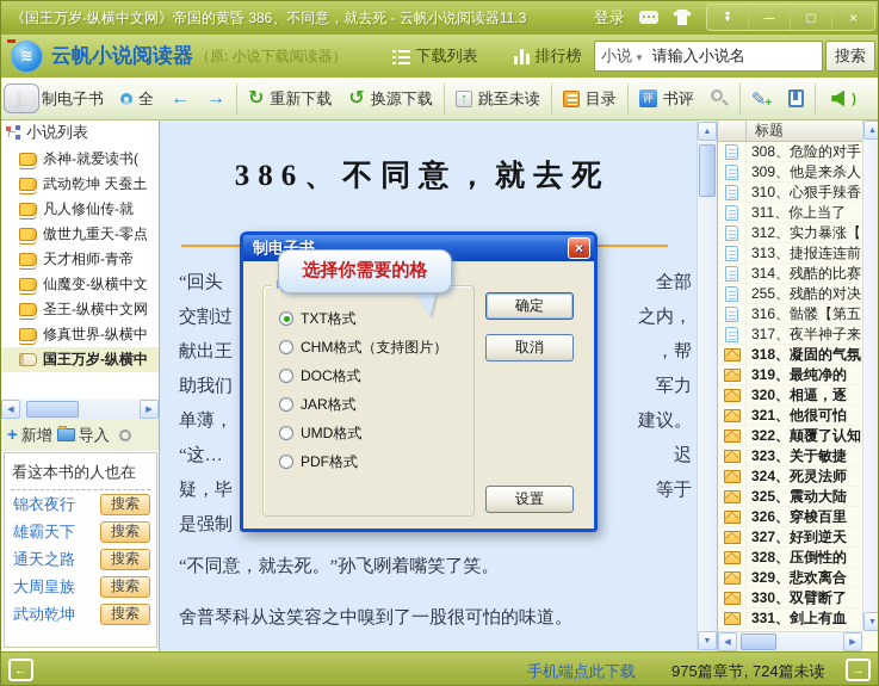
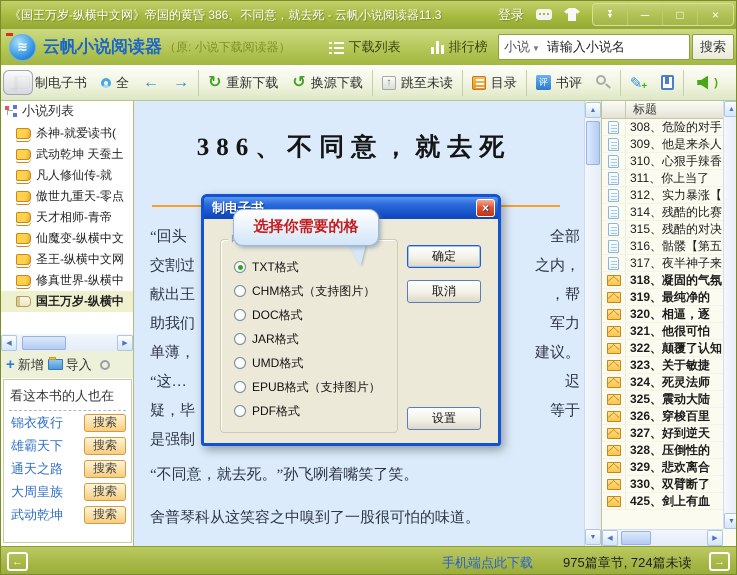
  《国王万岁-纵横中文网》帝国的黄昏 386、不同意，就去死 - 云帆小说阅读器11.3
  登录
  ─
  □
  ×
  ≋
  云帆小说阅读器
  （原: 小说下载阅读器）
  下载列表
  排行榜
  小说
  ▼
  请输入小说名
  搜索
  制电子书
  全
  ←
  →
  ↻
  重新下载
  ↺
  换源下载
  ↑
  跳至未读
  目录
  评
  书评
  ✎
  +
  )
  小说列表
  杀神-就爱读书(
  武动乾坤 天蚕土
  凡人修仙传-就
  傲世九重天-零点
  天才相师-青帝
  仙魔变-纵横中文
  圣王-纵横中文网
  修真世界-纵横中
  国王万岁-纵横中
  +
  新增
  导入
  看这本书的人也在
  锦衣夜行
  搜索
  雄霸天下
  搜索
  通天之路
  搜索
  大周皇族
  搜索
  武动乾坤
  搜索
  386、不同意，就去死
  “回头
  全部
  交割过
  之内，
  献出王
  ，帮
  助我们
  军力
  单薄，
  建议。
  “这…
  迟
  疑，毕
  等于
  是强制
  “不同意，就去死。”孙飞咧着嘴笑了笑。
  舍普琴科从这笑容之中嗅到了一股很可怕的味道。
  ▲
  ▼
  标题
  308、危险的对手
  309、他是来杀人
  310、心狠手辣香
  311、你上当了
  312、实力暴涨【
- 313、捷报连连前
  314、残酷的比赛
- 255、残酷的对决
+ 315、残酷的对决
  316、骷髅【第五
  317、夜半神子来
  318、凝固的气氛
  319、最纯净的
  320、相逼，逐
  321、他很可怕
  322、颠覆了认知
  323、关于敏捷
  324、死灵法师
  325、震动大陆
  326、穿梭百里
  327、好到逆天
  328、压倒性的
  329、悲欢离合
  330、双臂断了
- 331、剑上有血
+ 425、剑上有血
  ←
  手机端点此下载
  975篇章节, 724篇未读
  →
  制电子书
  ×
  TXT格式
  CHM格式（支持图片）
  DOC格式
  JAR格式
  UMD格式
+ EPUB格式（支持图片）
  PDF格式
  确定
  取消
  设置
  选择你需要的格
